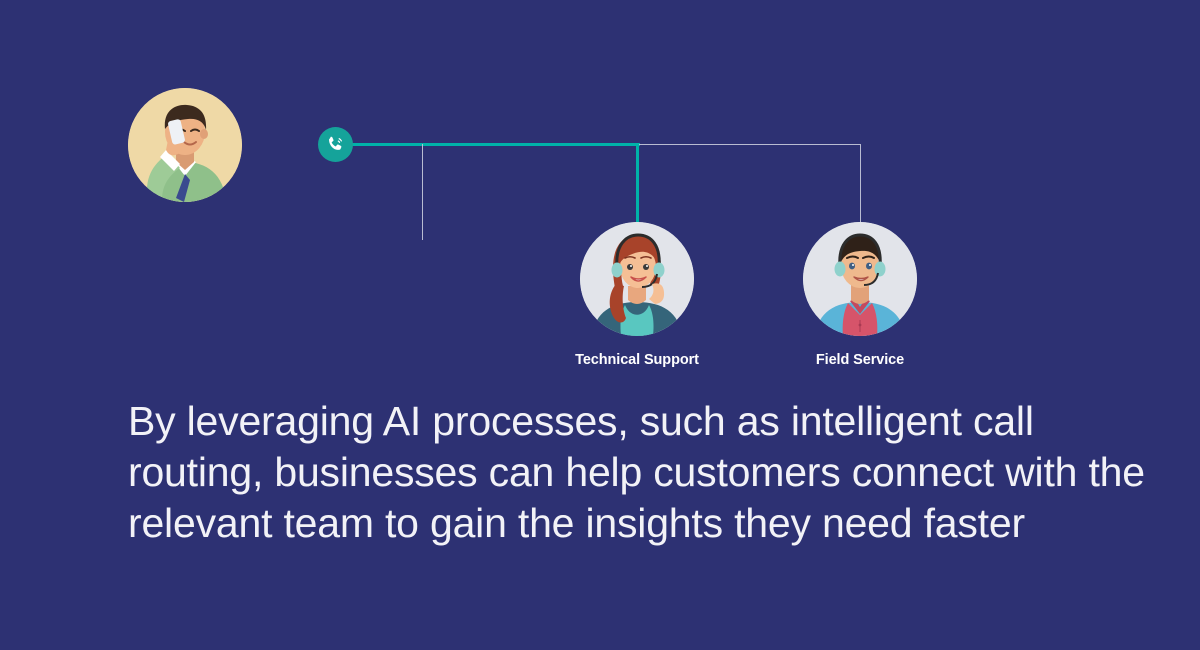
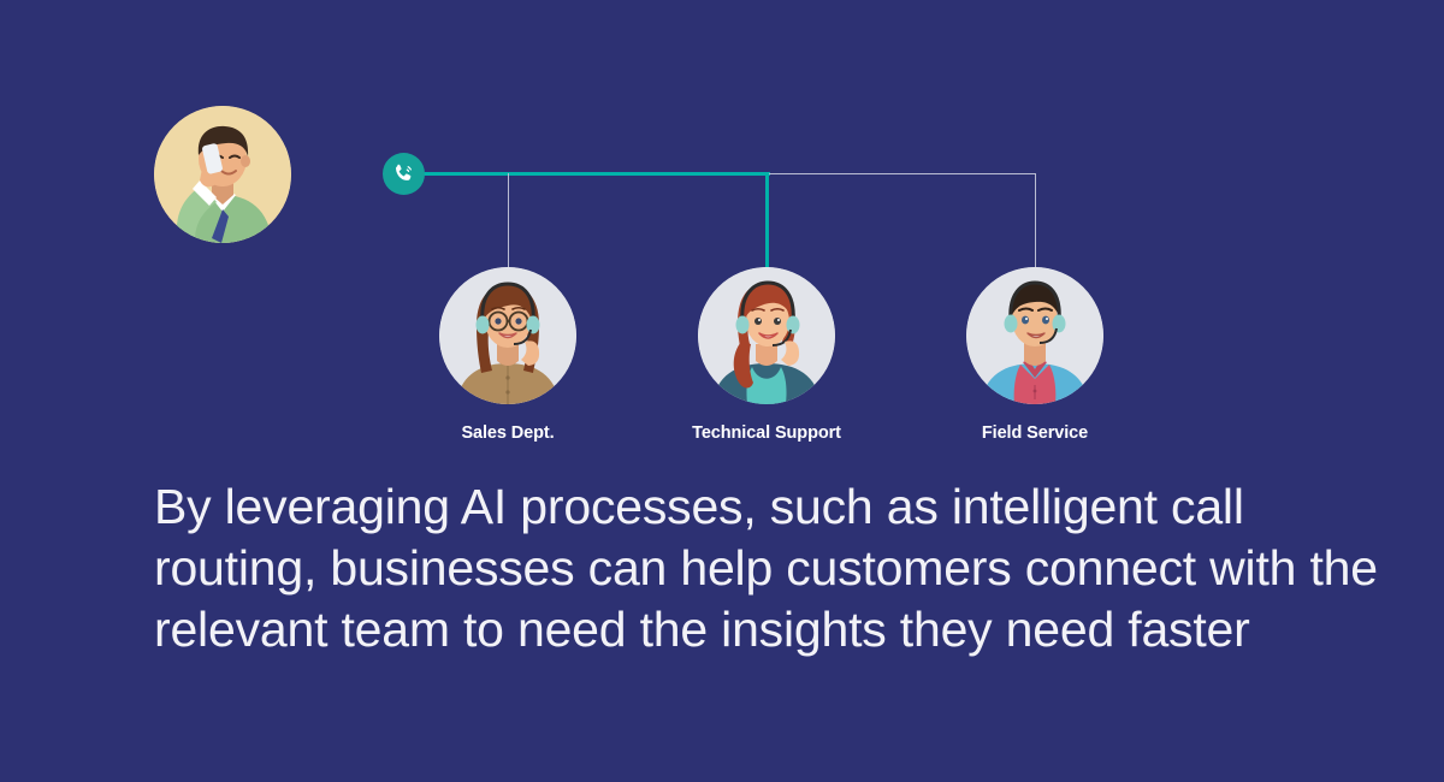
+ Sales Dept.
  Technical Support
  Field Service
- By leveraging AI processes, such as intelligent call routing, businesses can help customers connect with the relevant team to gain the insights they need faster
+ By leveraging AI processes, such as intelligent call routing, businesses can help customers connect with the relevant team to need the insights they need faster
